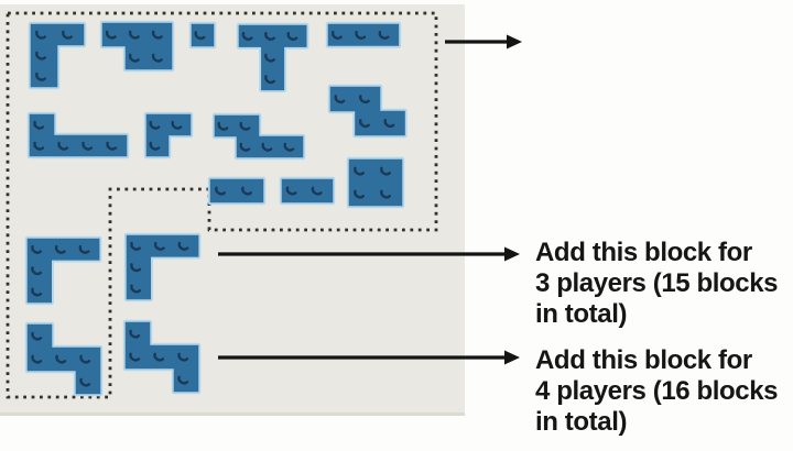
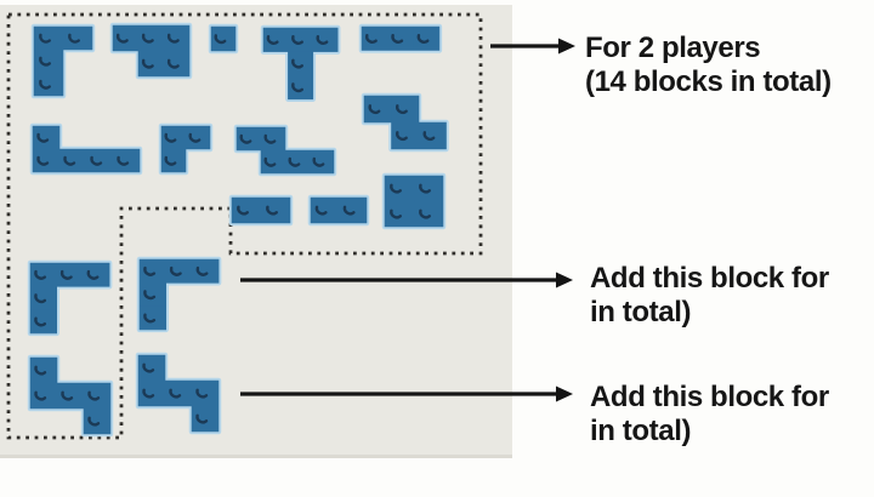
+ For 2 players
+ (14 blocks in total)
  Add this block for
- 3 players (15 blocks
  in total)
  Add this block for
- 4 players (16 blocks
  in total)
